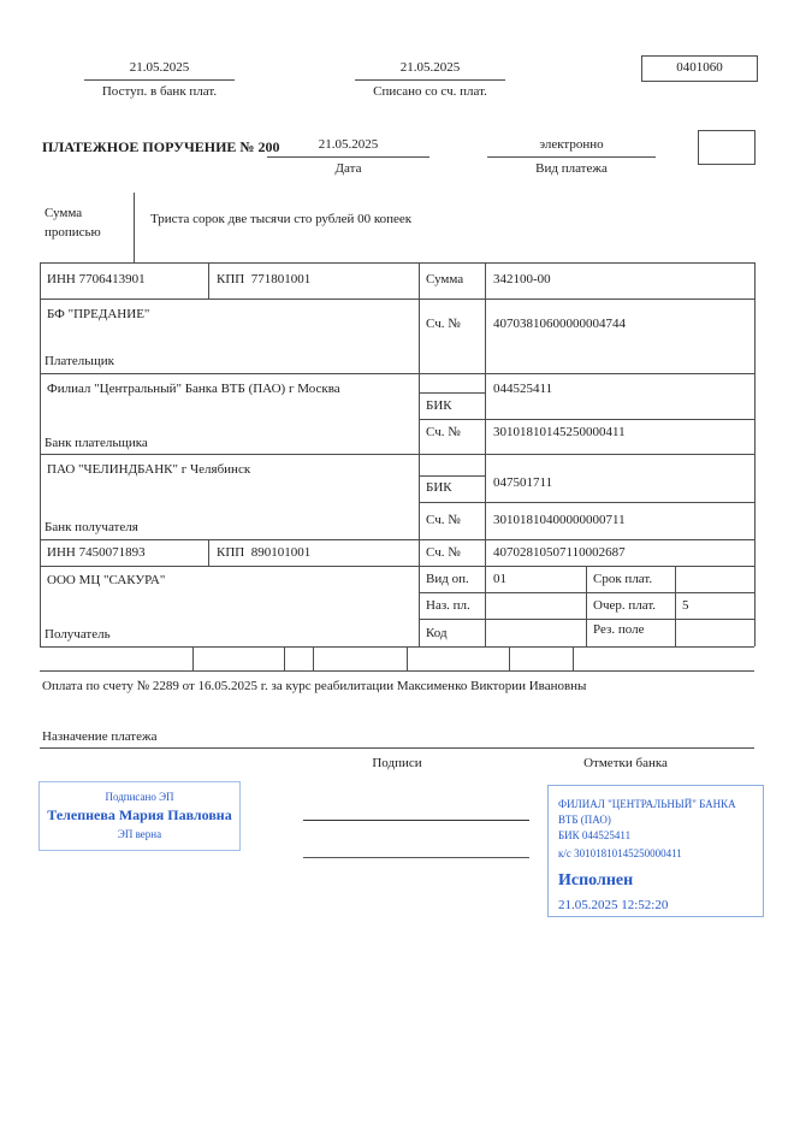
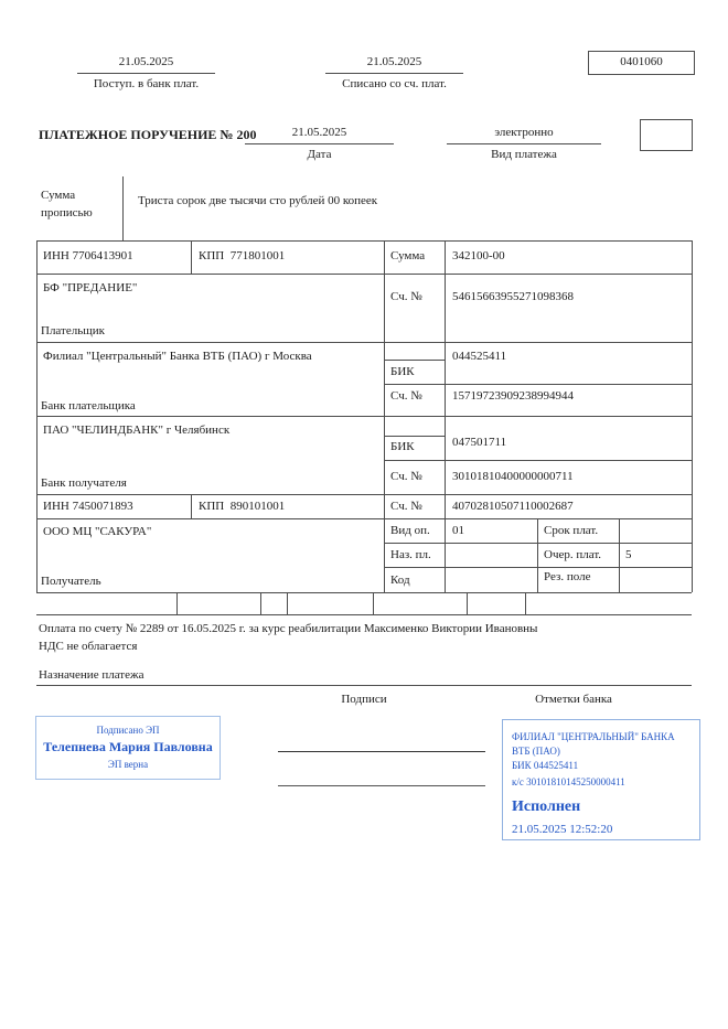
  21.05.2025
  Поступ. в банк плат.
  21.05.2025
  Списано со сч. плат.
  0401060
  ПЛАТЕЖНОЕ ПОРУЧЕНИЕ № 200
  21.05.2025
  Дата
  электронно
  Вид платежа
  Сумма прописью
  Триста сорок две тысячи сто рублей 00 копеек
  ИНН 7706413901
  КПП 771801001
  Сумма
  342100-00
  БФ "ПРЕДАНИЕ"
  Плательщик
  Сч. №
- 40703810600000004744
+ 54615663955271098368
  Филиал "Центральный" Банка ВТБ (ПАО) г Москва
  Банк плательщика
  044525411
  БИК
  Сч. №
- 30101810145250000411
+ 15719723909238994944
  ПАО "ЧЕЛИНДБАНК" г Челябинск
  Банк получателя
  047501711
  БИК
  Сч. №
  30101810400000000711
  ИНН 7450071893
  КПП 890101001
  Сч. №
  40702810507110002687
  ООО МЦ "САКУРА"
  Получатель
  Вид оп.
  01
  Срок плат.
  Наз. пл.
  Очер. плат.
  5
  Код
  Рез. поле
  Оплата по счету № 2289 от 16.05.2025 г. за курс реабилитации Максименко Виктории Ивановны
+ НДС не облагается
  Назначение платежа
  Подписи
  Отметки банка
  Подписано ЭП
  Телепнева Мария Павловна
  ЭП верна
  ФИЛИАЛ "ЦЕНТРАЛЬНЫЙ" БАНКА
  ВТБ (ПАО)
  БИК 044525411
  к/с 30101810145250000411
  Исполнен
  21.05.2025 12:52:20
